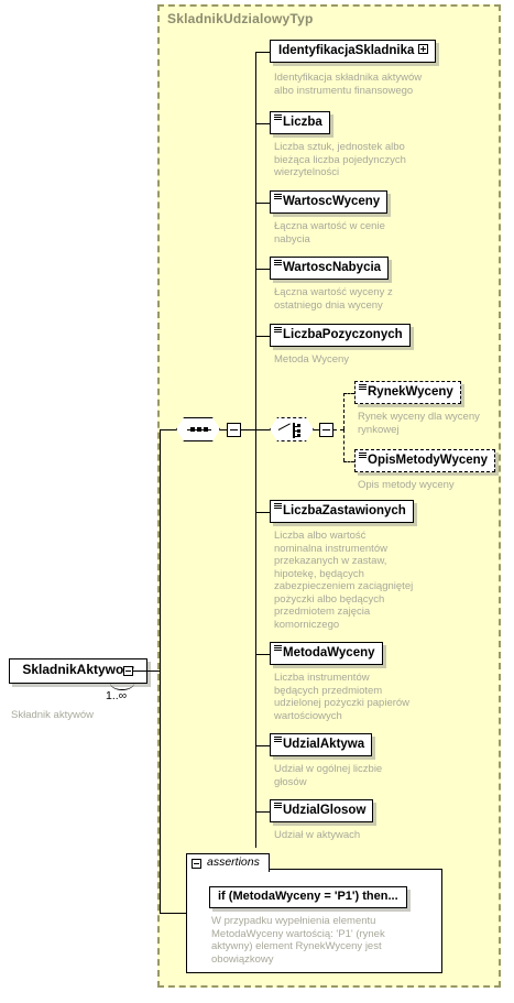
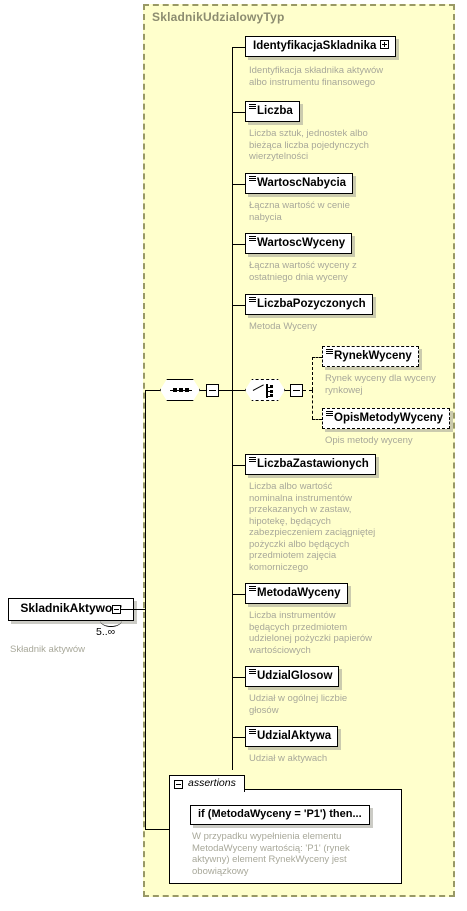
  SkladnikUdzialowyTyp
  SkladnikAktywo
- 1..∞
+ 5..∞
  Składnik aktywów
  IdentyfikacjaSkladnika
  Identyfikacja składnika aktywów
  albo instrumentu finansowego
  Liczba
  Liczba sztuk, jednostek albo
  bieżąca liczba pojedynczych
  wierzytelności
- WartoscWyceny
+ WartoscNabycia
  Łączna wartość w cenie
  nabycia
- WartoscNabycia
+ WartoscWyceny
  Łączna wartość wyceny z
  ostatniego dnia wyceny
  LiczbaPozyczonych
  Metoda Wyceny
  RynekWyceny
  Rynek wyceny dla wyceny
  rynkowej
  OpisMetodyWyceny
  Opis metody wyceny
  LiczbaZastawionych
  Liczba albo wartość
  nominalna instrumentów
  przekazanych w zastaw,
  hipotekę, będących
  zabezpieczeniem zaciągniętej
  pożyczki albo będących
  przedmiotem zajęcia
  komorniczego
  MetodaWyceny
  Liczba instrumentów
  będących przedmiotem
  udzielonej pożyczki papierów
  wartościowych
- UdzialAktywa
+ UdzialGlosow
  Udział w ogólnej liczbie
  głosów
- UdzialGlosow
+ UdzialAktywa
  Udział w aktywach
  assertions
  if (MetodaWyceny = 'P1') then...
  W przypadku wypełnienia elementu
  MetodaWyceny wartością: 'P1' (rynek
  aktywny) element RynekWyceny jest
  obowiązkowy
